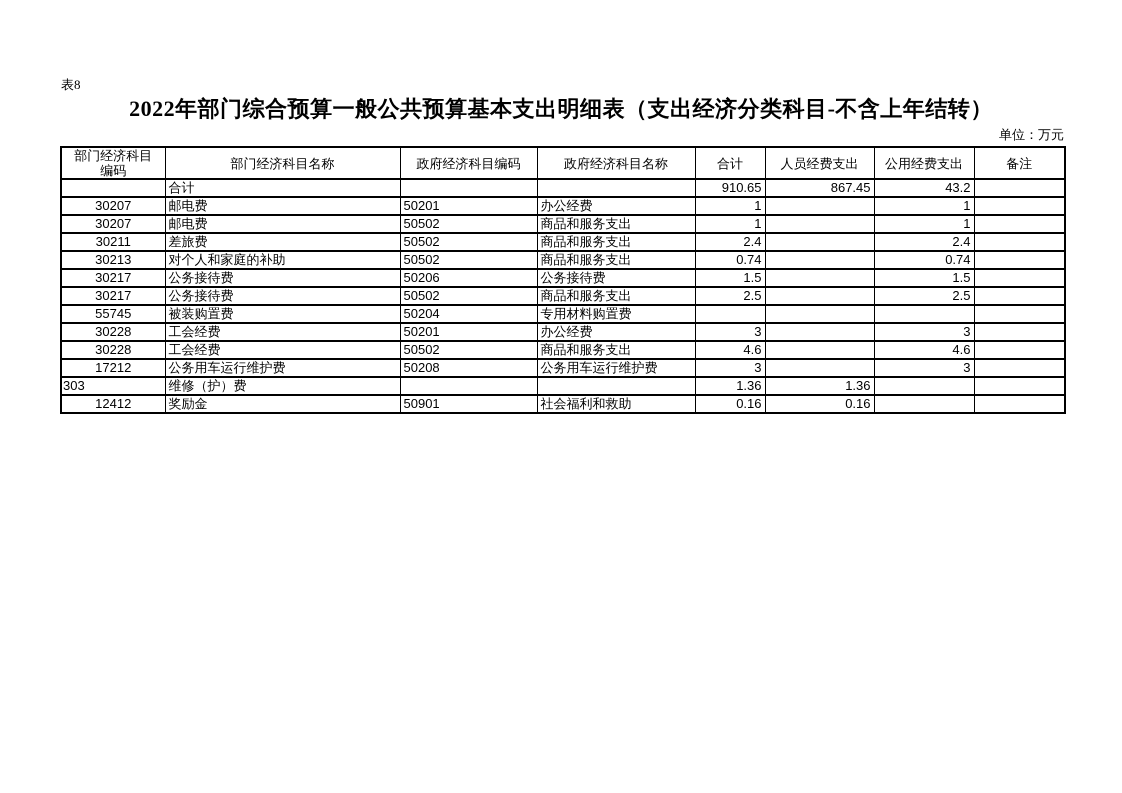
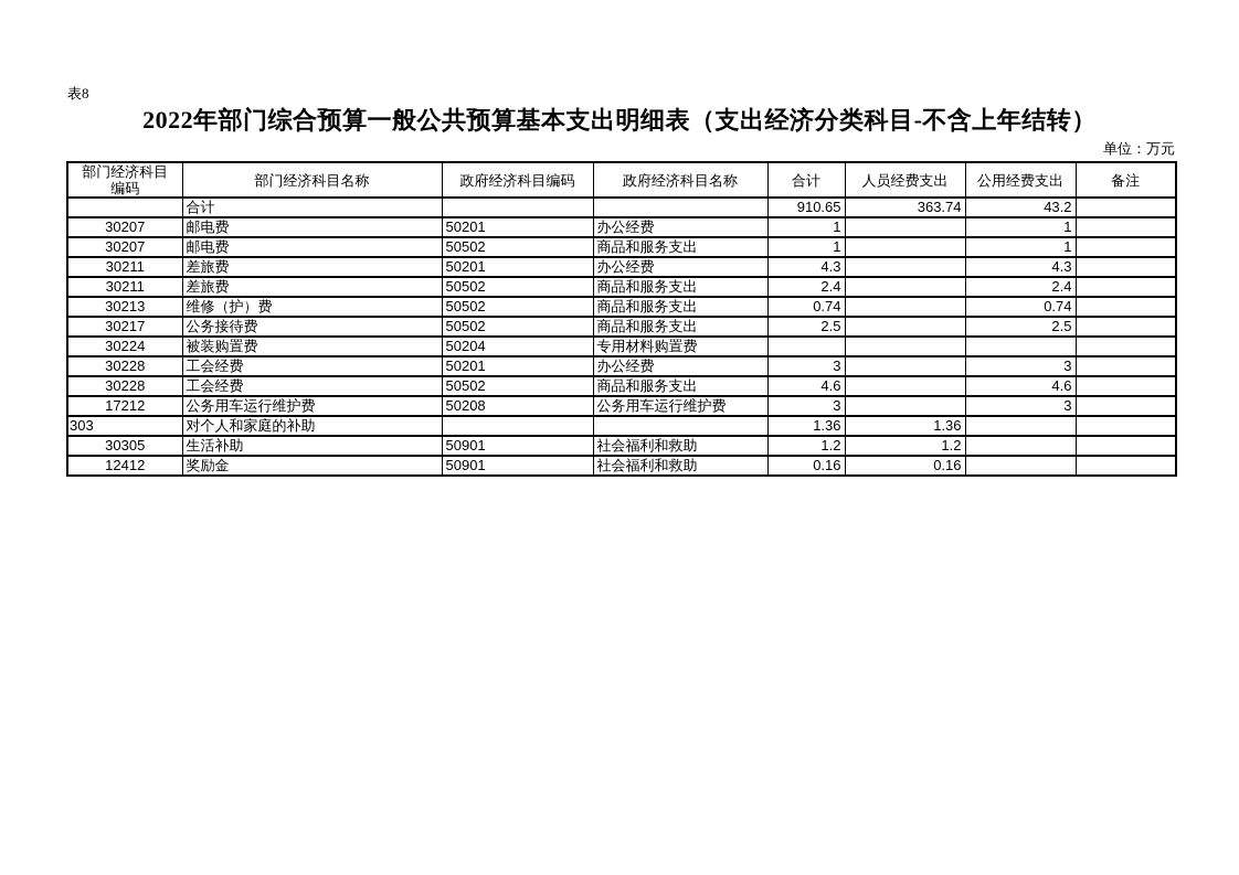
  表8
  2022年部门综合预算一般公共预算基本支出明细表（支出经济分类科目-不含上年结转）
  单位：万元
  部门经济科目编码	部门经济科目名称	政府经济科目编码	政府经济科目名称	合计	人员经费支出	公用经费支出	备注
- 	合计			910.65	867.45	43.2
+ 	合计			910.65	363.74	43.2
  30207	邮电费	50201	办公经费	1		1
  30207	邮电费	50502	商品和服务支出	1		1
+ 30211	差旅费	50201	办公经费	4.3		4.3
  30211	差旅费	50502	商品和服务支出	2.4		2.4
- 30213	对个人和家庭的补助	50502	商品和服务支出	0.74		0.74
+ 30213	维修（护）费	50502	商品和服务支出	0.74		0.74
- 30217	公务接待费	50206	公务接待费	1.5		1.5
  30217	公务接待费	50502	商品和服务支出	2.5		2.5
- 55745	被装购置费	50204	专用材料购置费
+ 30224	被装购置费	50204	专用材料购置费
  30228	工会经费	50201	办公经费	3		3
  30228	工会经费	50502	商品和服务支出	4.6		4.6
  17212	公务用车运行维护费	50208	公务用车运行维护费	3		3
- 303	维修（护）费			1.36	1.36
+ 303	对个人和家庭的补助			1.36	1.36
+ 30305	生活补助	50901	社会福利和救助	1.2	1.2
  12412	奖励金	50901	社会福利和救助	0.16	0.16
